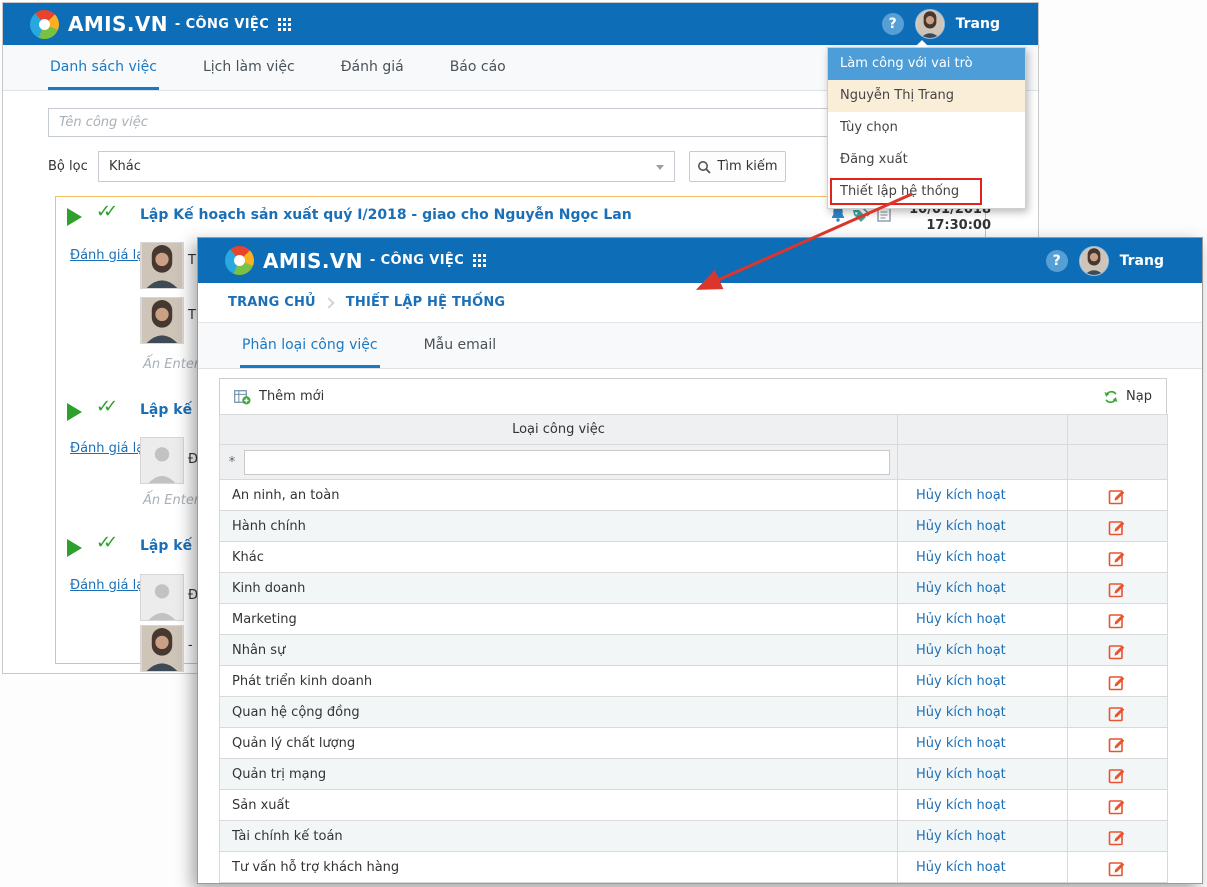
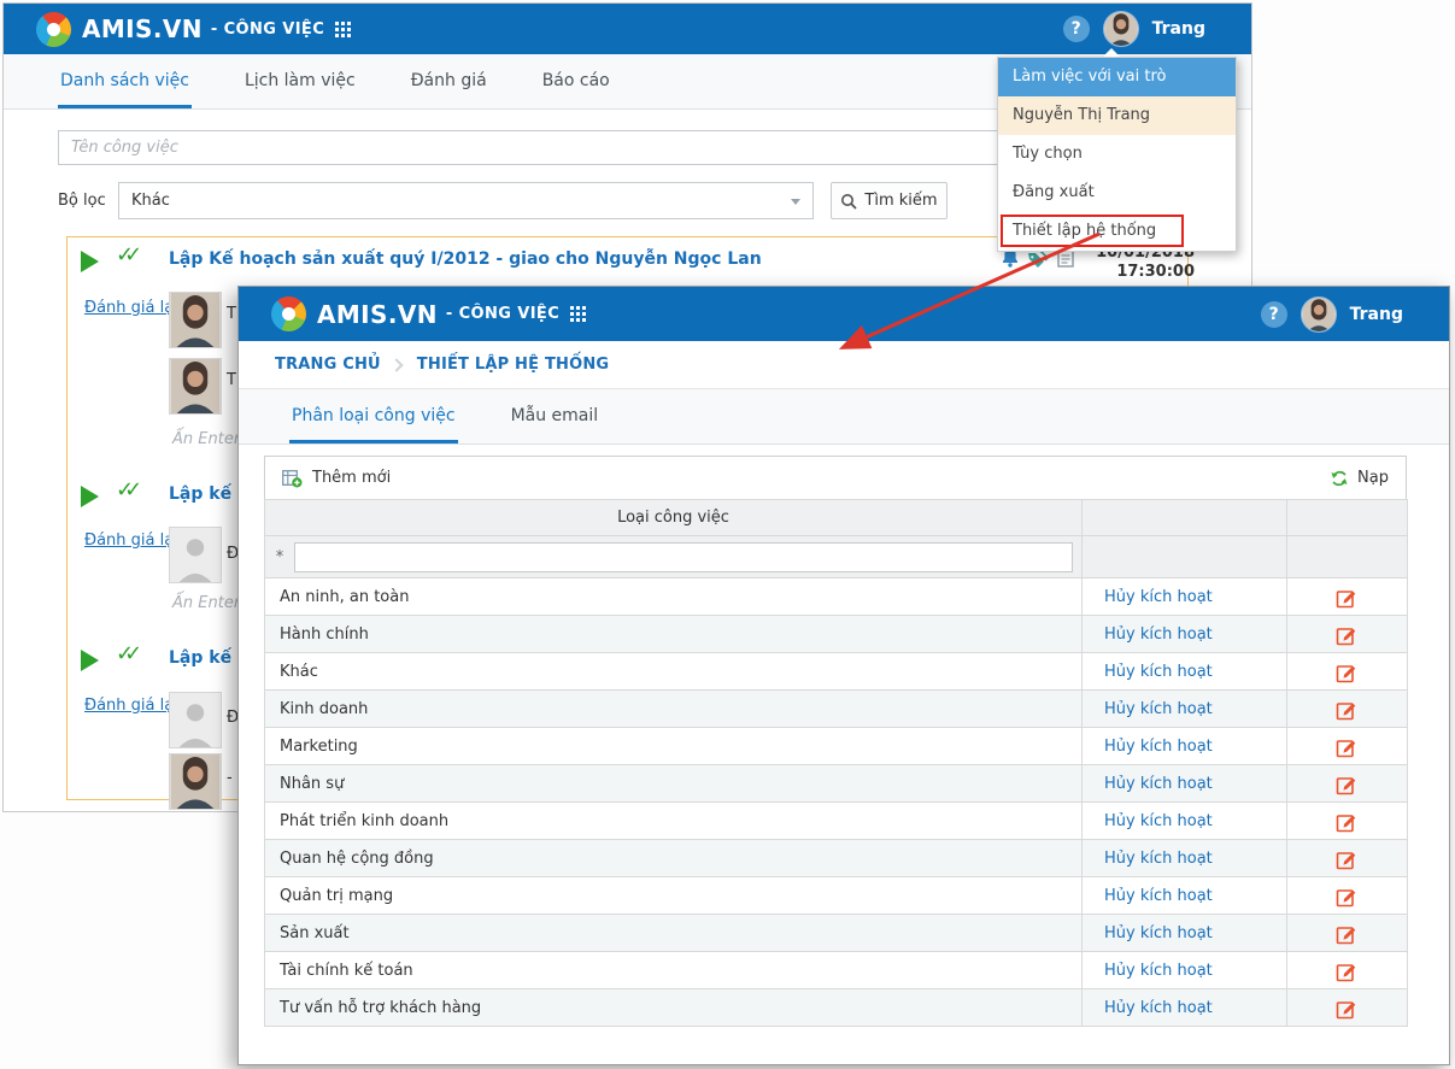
  AMIS.VN
  - CÔNG VIỆC
  ?
  Trang
  Danh sách việc
  Lịch làm việc
  Đánh giá
  Báo cáo
  Tên công việc
  Bộ lọc
  Khác
  Tìm kiếm
  ✓✓
- Lập Kế hoạch sản xuất quý I/2018 - giao cho Nguyễn Ngọc Lan
+ Lập Kế hoạch sản xuất quý I/2012 - giao cho Nguyễn Ngọc Lan
  10/01/2018
  17:30:00
  Đánh giá l
  T
  T
  Ấn Ente
  ✓✓
  Lập kế
  Đánh giá l
  Đ
  Ấn Ente
  ✓✓
  Lập kế
  Đánh giá l
  Đ
  -
- Làm công với vai trò
+ Làm việc với vai trò
  Nguyễn Thị Trang
  Tùy chọn
  Đăng xuất
  Thiết lập hệ thống
  AMIS.VN
  - CÔNG VIỆC
  ?
  Trang
  TRANG CHỦ
  THIẾT LẬP HỆ THỐNG
  Phân loại công việc
  Mẫu email
  Thêm mới
  Nạp
  Loại công việc
  *
  An ninh, an toàn	Hủy kích hoạt
  Hành chính	Hủy kích hoạt
  Khác	Hủy kích hoạt
  Kinh doanh	Hủy kích hoạt
  Marketing	Hủy kích hoạt
  Nhân sự	Hủy kích hoạt
  Phát triển kinh doanh	Hủy kích hoạt
  Quan hệ cộng đồng	Hủy kích hoạt
- Quản lý chất lượng	Hủy kích hoạt
  Quản trị mạng	Hủy kích hoạt
  Sản xuất	Hủy kích hoạt
  Tài chính kế toán	Hủy kích hoạt
  Tư vấn hỗ trợ khách hàng	Hủy kích hoạt
